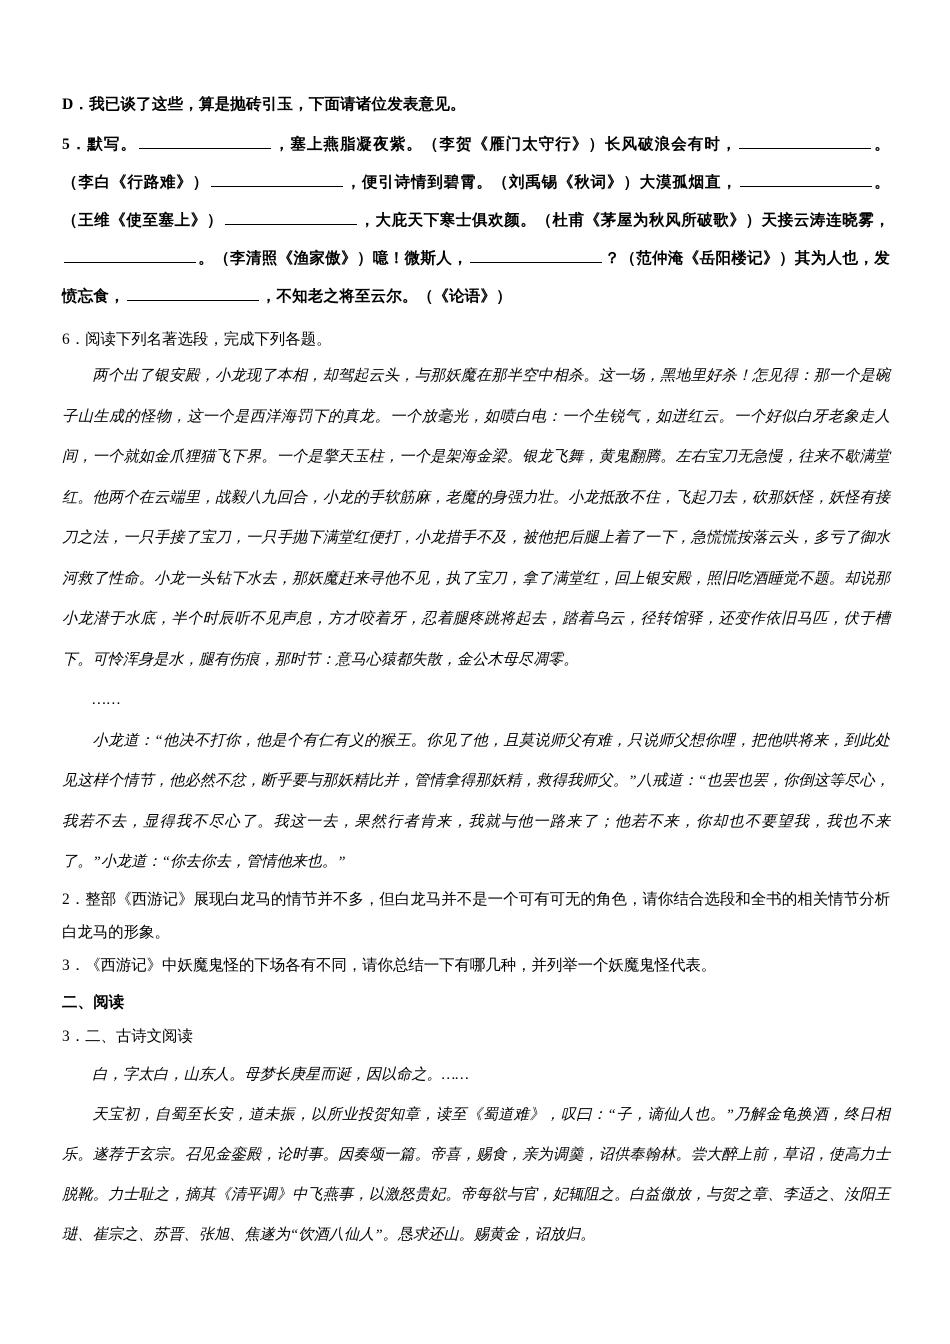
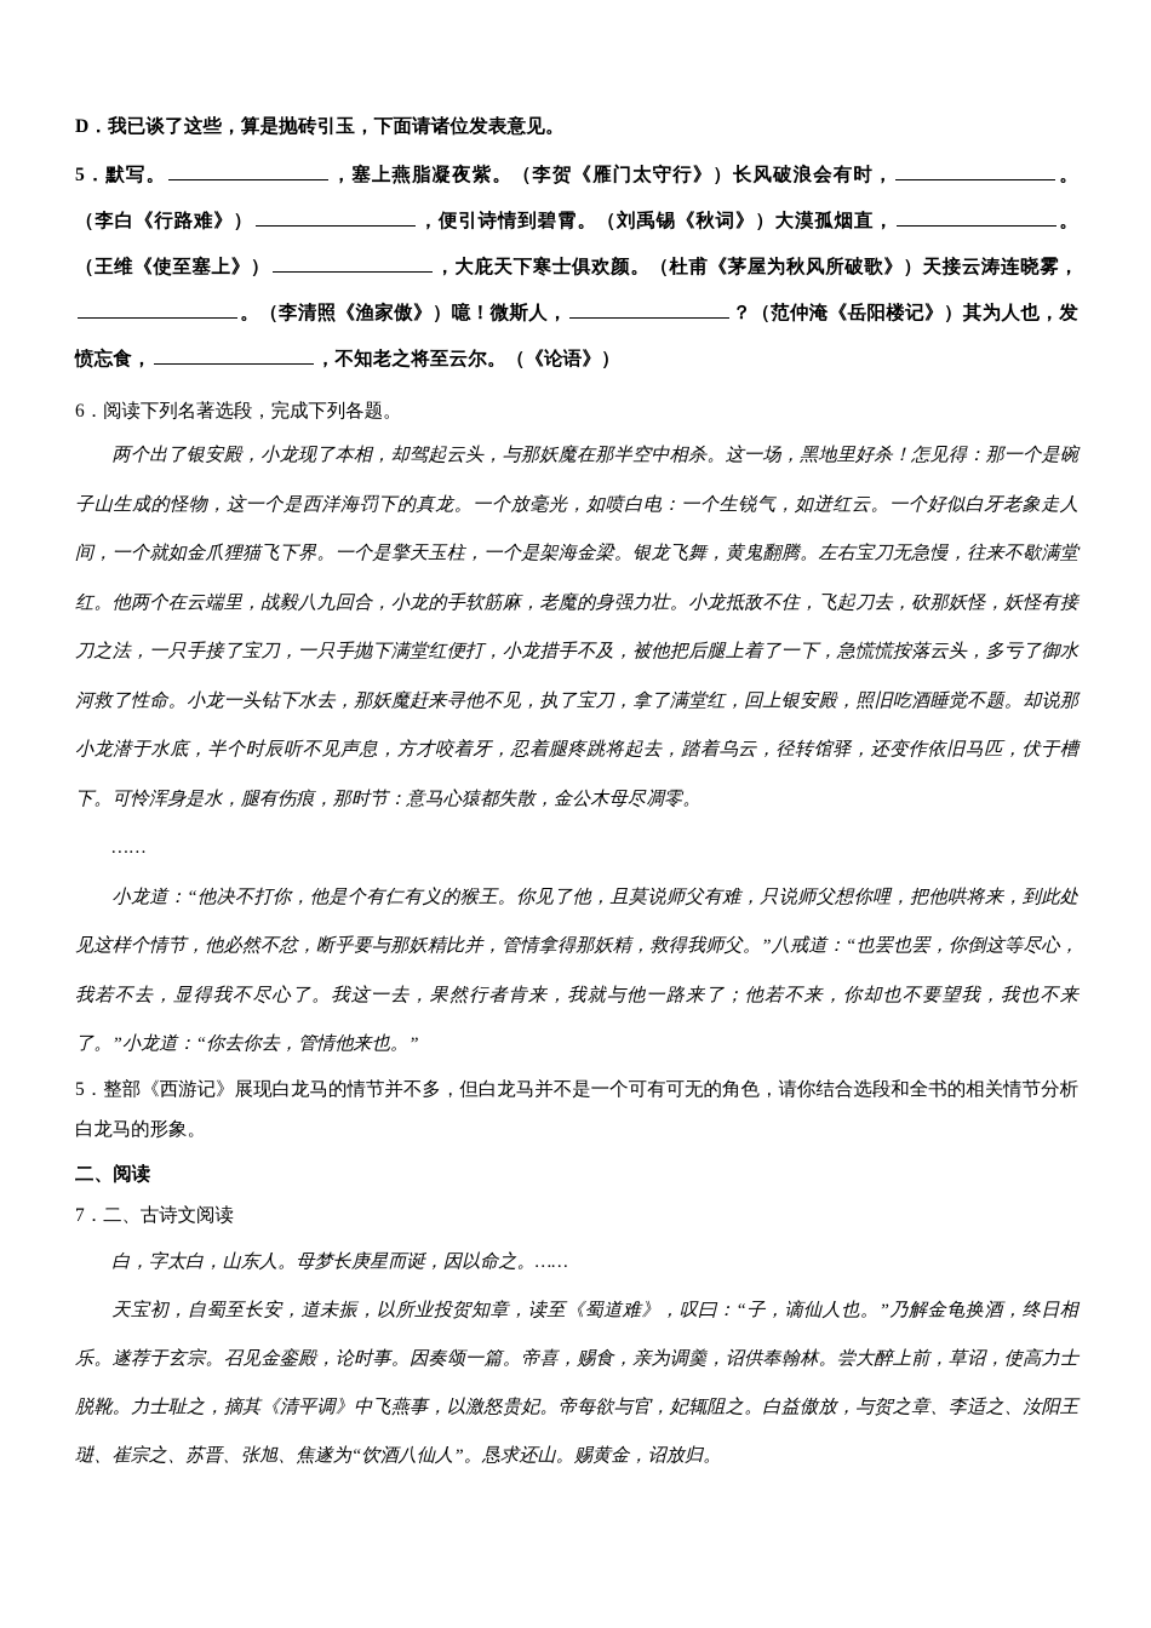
  D．我已谈了这些，算是抛砖引玉，下面请诸位发表意见。
  5．默写。 ，塞上燕脂凝夜紫。（李贺《雁门太守行》）长风破浪会有时， 。（李白《行路难》） ，便引诗情到碧霄。（刘禹锡《秋词》）大漠孤烟直， 。（王维《使至塞上》） ，大庇天下寒士俱欢颜。（杜甫《茅屋为秋风所破歌》）天接云涛连晓雾，。（李清照《渔家傲》）噫！微斯人， ？（范仲淹《岳阳楼记》）其为人也，发愤忘食， ，不知老之将至云尔。（《论语》）
  6．阅读下列名著选段，完成下列各题。
  两个出了银安殿，小龙现了本相，却驾起云头，与那妖魔在那半空中相杀。这一场，黑地里好杀！怎见得：那一个是碗子山生成的怪物，这一个是西洋海罚下的真龙。一个放毫光，如喷白电：一个生锐气，如迸红云。一个好似白牙老象走人间，一个就如金爪狸猫飞下界。一个是擎天玉柱，一个是架海金梁。银龙飞舞，黄鬼翻腾。左右宝刀无急慢，往来不歇满堂红。他两个在云端里，战毅八九回合，小龙的手软筋麻，老魔的身强力壮。小龙抵敌不住，飞起刀去，砍那妖怪，妖怪有接刀之法，一只手接了宝刀，一只手抛下满堂红便打，小龙措手不及，被他把后腿上着了一下，急慌慌按落云头，多亏了御水河救了性命。小龙一头钻下水去，那妖魔赶来寻他不见，执了宝刀，拿了满堂红，回上银安殿，照旧吃酒睡觉不题。却说那小龙潜于水底，半个时辰听不见声息，方才咬着牙，忍着腿疼跳将起去，踏着乌云，径转馆驿，还变作依旧马匹，伏于槽下。可怜浑身是水，腿有伤痕，那时节：意马心猿都失散，金公木母尽凋零。
  ……
  小龙道：“他决不打你，他是个有仁有义的猴王。你见了他，且莫说师父有难，只说师父想你哩，把他哄将来，到此处见这样个情节，他必然不忿，断乎要与那妖精比并，管情拿得那妖精，救得我师父。”八戒道：“也罢也罢，你倒这等尽心，我若不去，显得我不尽心了。我这一去，果然行者肯来，我就与他一路来了；他若不来，你却也不要望我，我也不来了。”小龙道：“你去你去，管情他来也。”
- 2．整部《西游记》展现白龙马的情节并不多，但白龙马并不是一个可有可无的角色，请你结合选段和全书的相关情节分析白龙马的形象。
+ 5．整部《西游记》展现白龙马的情节并不多，但白龙马并不是一个可有可无的角色，请你结合选段和全书的相关情节分析白龙马的形象。
- 3．《西游记》中妖魔鬼怪的下场各有不同，请你总结一下有哪几种，并列举一个妖魔鬼怪代表。
  二、阅读
- 3．二、古诗文阅读
+ 7．二、古诗文阅读
  白，字太白，山东人。母梦长庚星而诞，因以命之。……
  天宝初，自蜀至长安，道未振，以所业投贺知章，读至《蜀道难》，叹曰：“子，谪仙人也。”乃解金龟换酒，终日相乐。遂荐于玄宗。召见金銮殿，论时事。因奏颂一篇。帝喜，赐食，亲为调羹，诏供奉翰林。尝大醉上前，草诏，使高力士脱靴。力士耻之，摘其《清平调》中飞燕事，以激怒贵妃。帝每欲与官，妃辄阻之。白益傲放，与贺之章、李适之、汝阳王琎、崔宗之、苏晋、张旭、焦遂为“饮酒八仙人”。恳求还山。赐黄金，诏放归。
